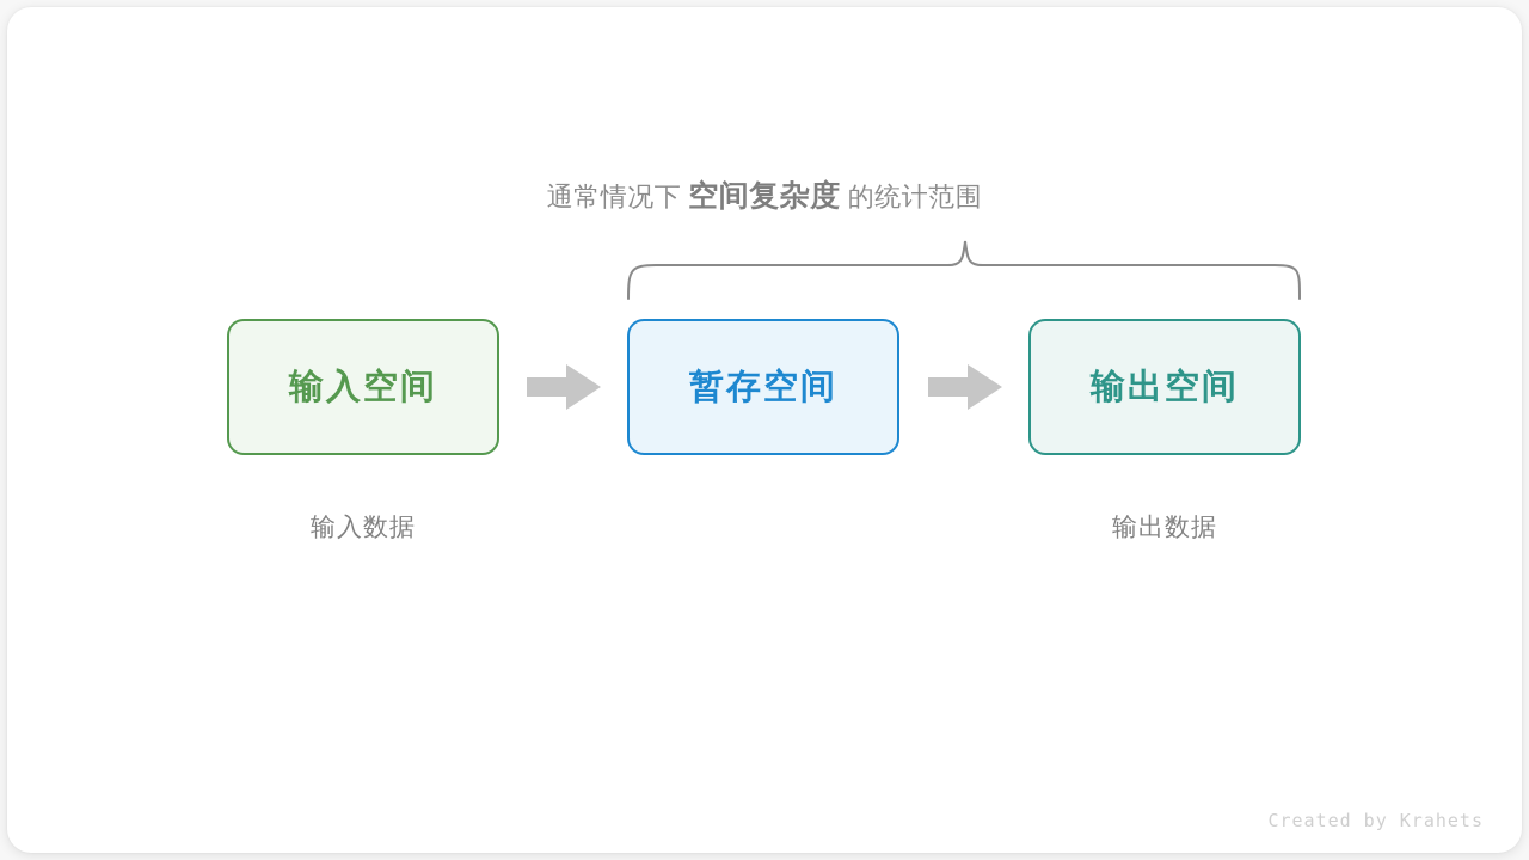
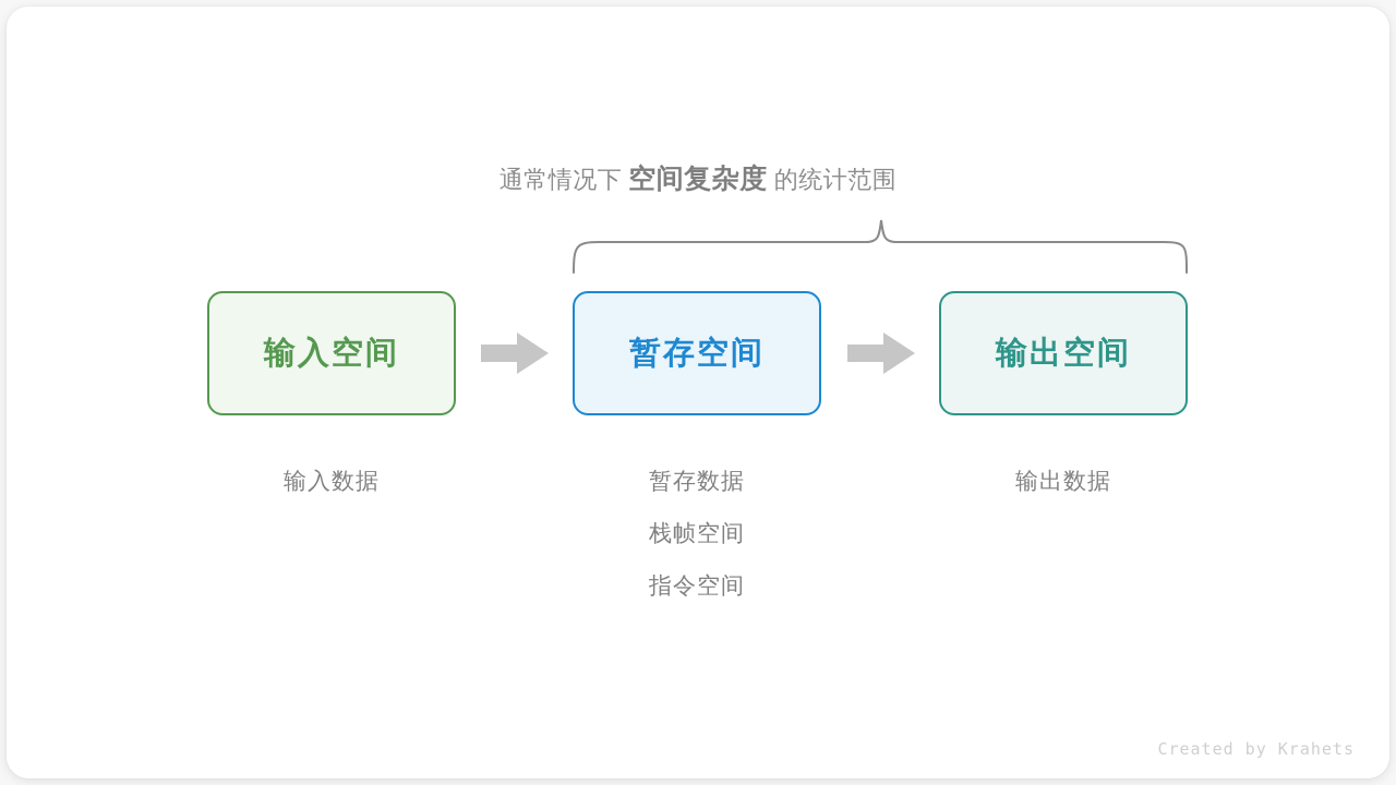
  通常情况下 空间复杂度 的统计范围
  输入空间
  暂存空间
  输出空间
  输入数据
+ 暂存数据
+ 栈帧空间
+ 指令空间
  输出数据
  Created by Krahets
